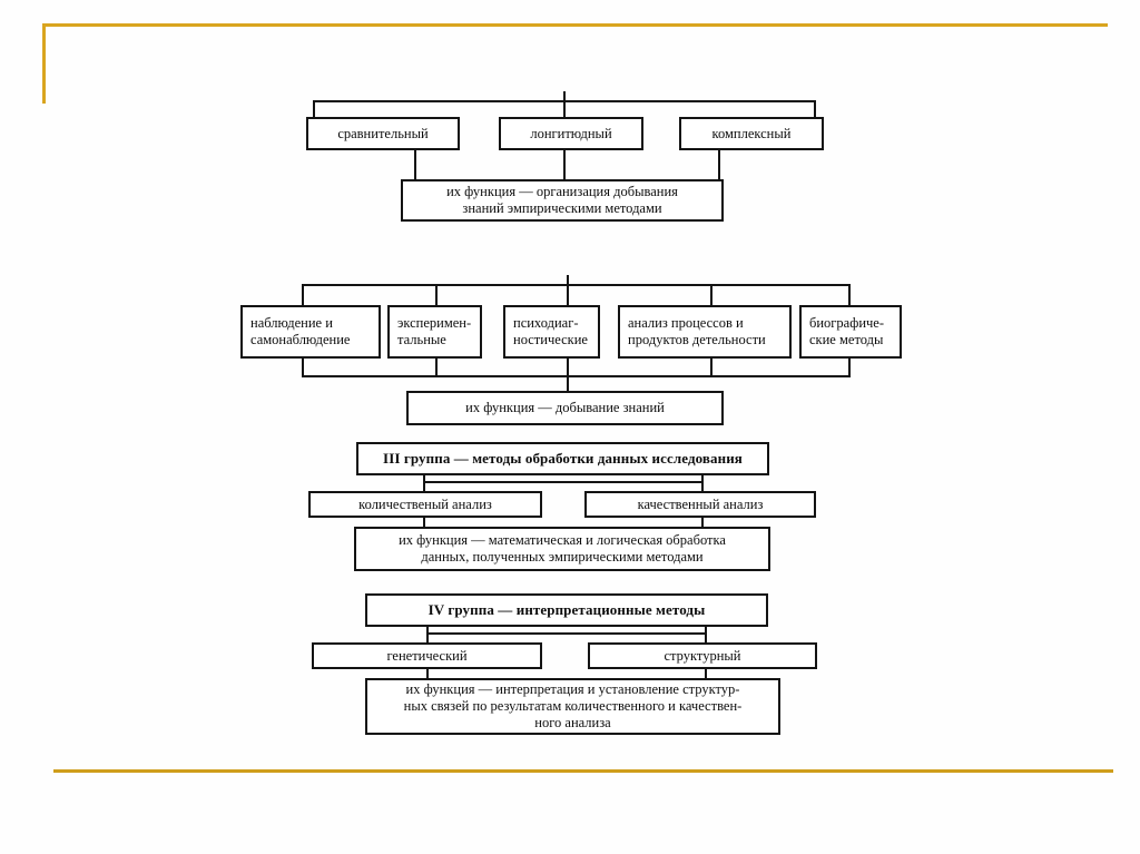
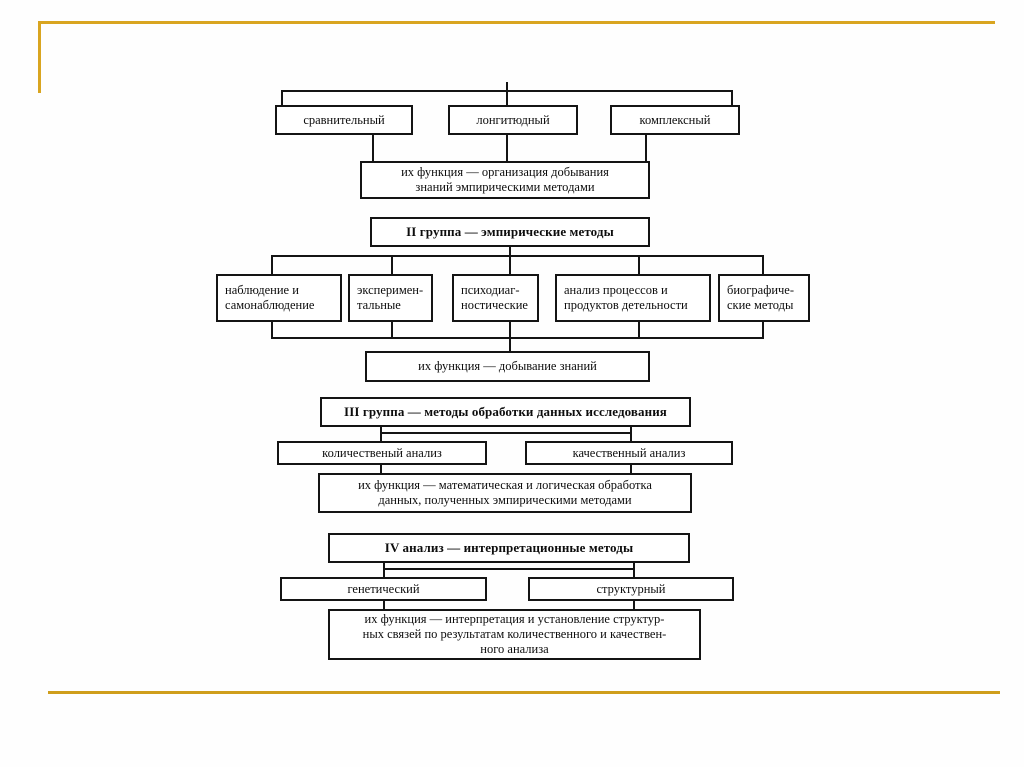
  сравнительный
  лонгитюдный
  комплексный
  их функция — организация добывания
  знаний эмпирическими методами
+ II группа — эмпирические методы
  наблюдение и
  самонаблюдение
  эксперимен-
  тальные
  психодиаг-
  ностические
  анализ процессов и
  продуктов детельности
  биографиче-
  ские методы
  их функция — добывание знаний
  III группа — методы обработки данных исследования
  количественый анализ
  качественный анализ
  их функция — математическая и логическая обработка
  данных, полученных эмпирическими методами
- IV группа — интерпретационные методы
+ IV анализ — интерпретационные методы
  генетический
  структурный
  их функция — интерпретация и установление структур-
  ных связей по результатам количественного и качествен-
  ного анализа
